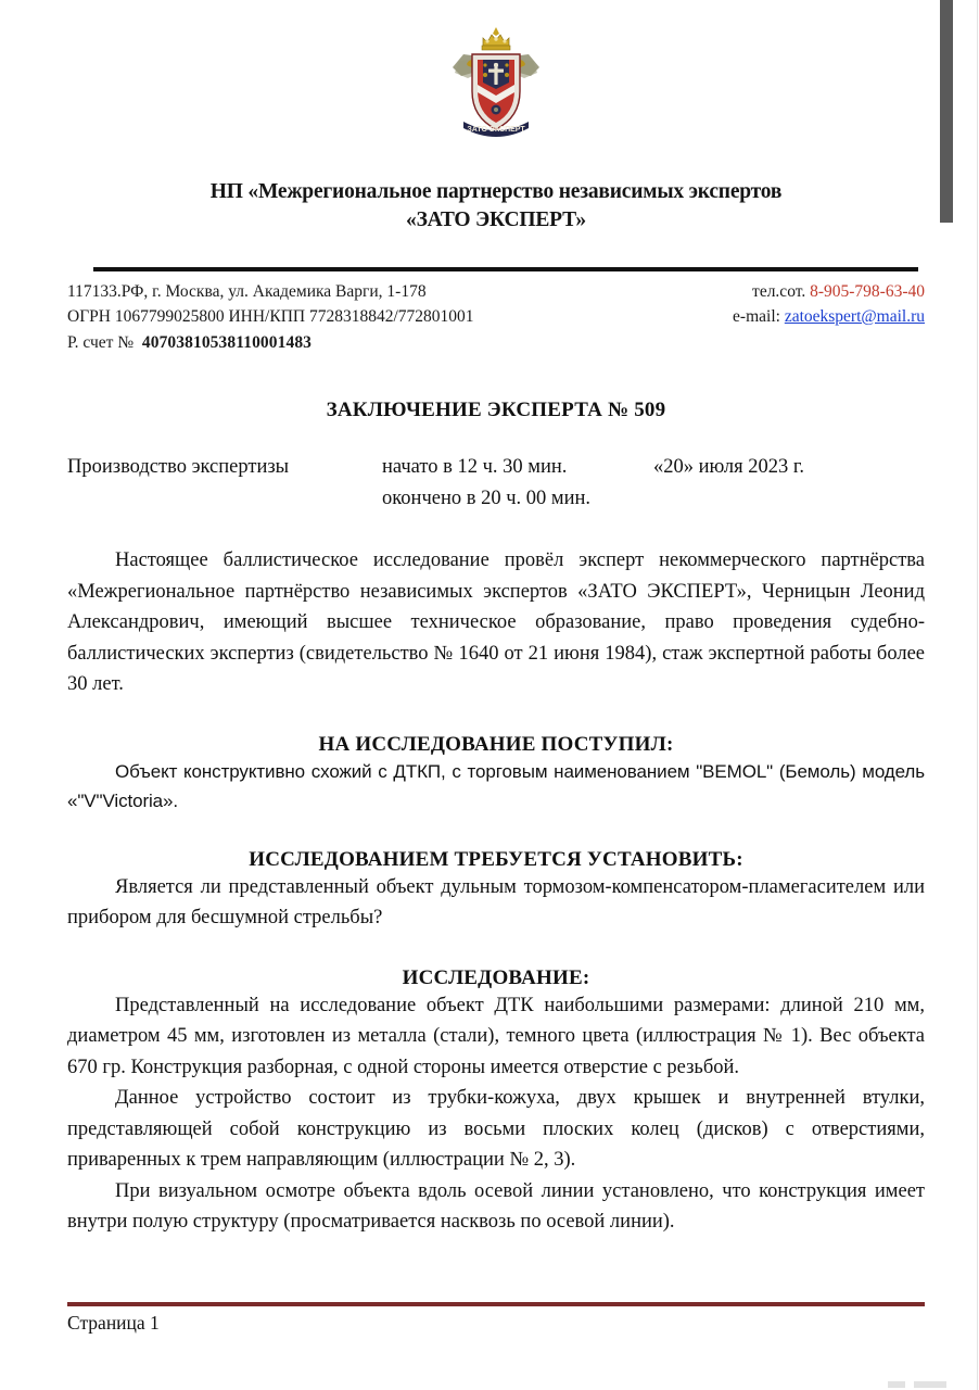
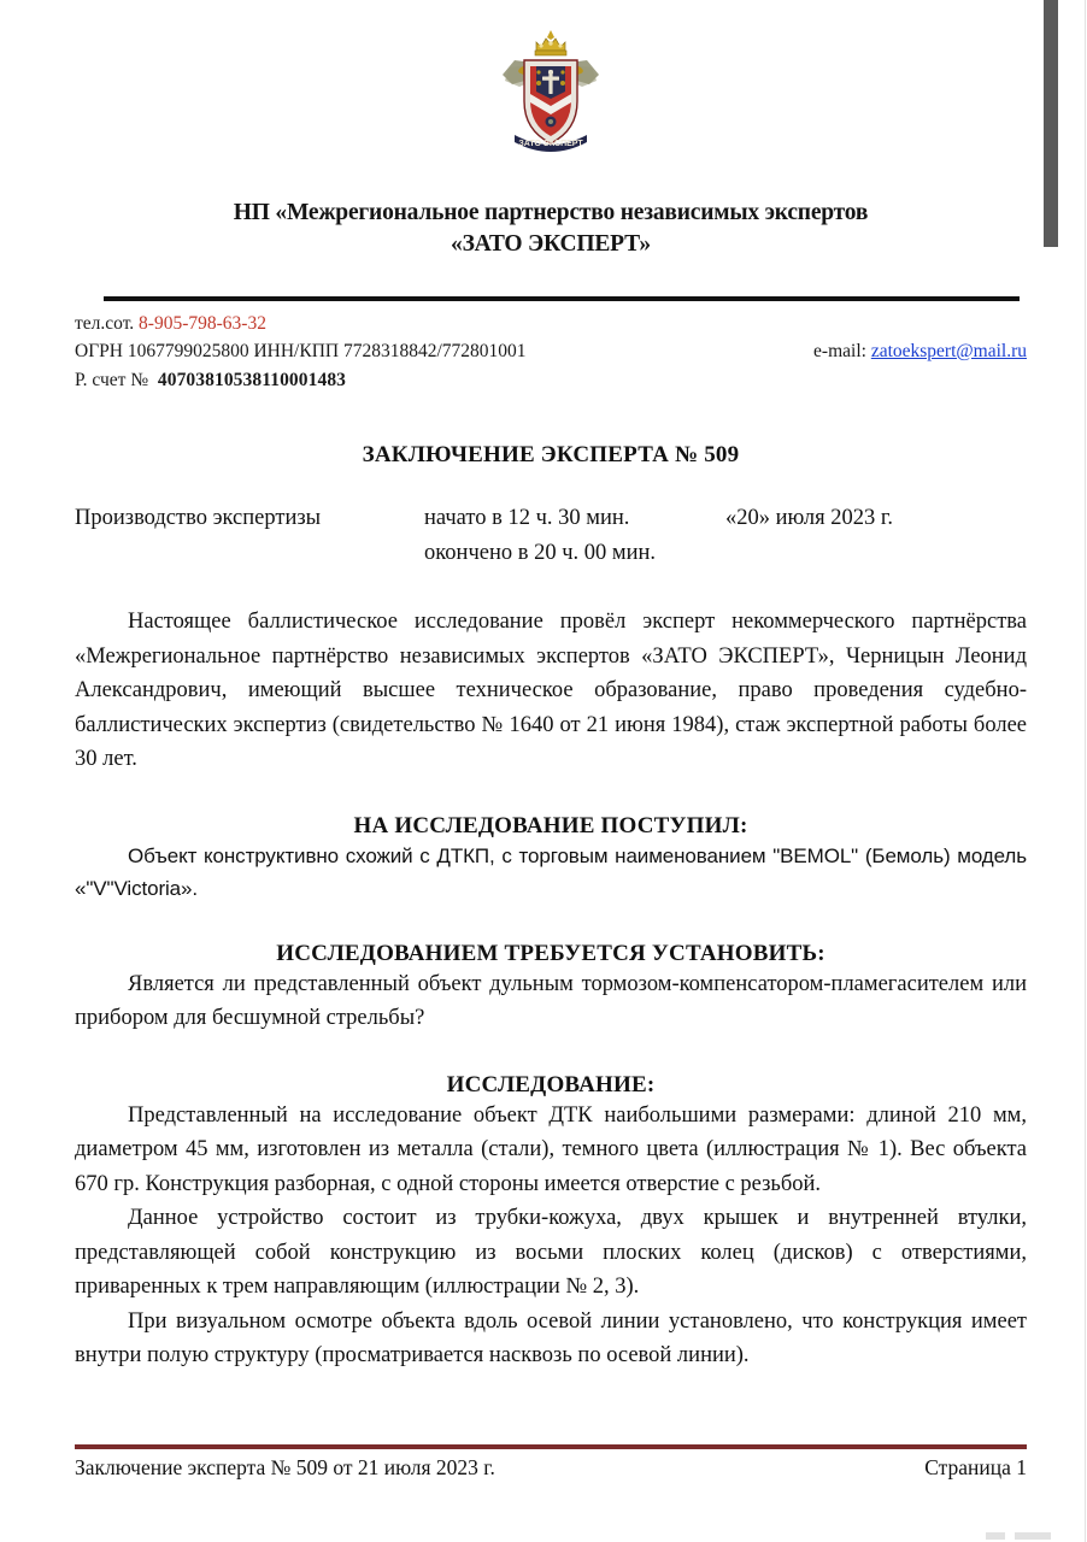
  НП «Межрегиональное партнерство независимых экспертов
  «ЗАТО ЭКСПЕРТ»
- 117133.РФ, г. Москва, ул. Академика Варги, 1-178
- тел.сот. 8-905-798-63-40
+ тел.сот. 8-905-798-63-32
  ОГРН 1067799025800 ИНН/КПП 7728318842/772801001
  e-mail: zatoekspert@mail.ru
  Р. счет № 40703810538110001483
  ЗАКЛЮЧЕНИЕ ЭКСПЕРТА № 509
  Производство экспертизы
  начато в 12 ч. 30 мин.
  «20» июля 2023 г.
  окончено в 20 ч. 00 мин.
  Настоящее баллистическое исследование провёл эксперт некоммерческого партнёрства «Межрегиональное партнёрство независимых экспертов «ЗАТО ЭКСПЕРТ», Черницын Леонид Александрович, имеющий высшее техническое образование, право проведения судебно-баллистических экспертиз (свидетельство № 1640 от 21 июня 1984), стаж экспертной работы более 30 лет.
  НА ИССЛЕДОВАНИЕ ПОСТУПИЛ:
  Объект конструктивно схожий с ДТКП, с торговым наименованием "BEMOL" (Бемоль) модель «"V"Victoria».
  ИССЛЕДОВАНИЕМ ТРЕБУЕТСЯ УСТАНОВИТЬ:
  Является ли представленный объект дульным тормозом-компенсатором-пламегасителем или прибором для бесшумной стрельбы?
  ИССЛЕДОВАНИЕ:
  Представленный на исследование объект ДТК наибольшими размерами: длиной 210 мм, диаметром 45 мм, изготовлен из металла (стали), темного цвета (иллюстрация № 1). Вес объекта 670 гр. Конструкция разборная, с одной стороны имеется отверстие с резьбой.
  Данное устройство состоит из трубки-кожуха, двух крышек и внутренней втулки, представляющей собой конструкцию из восьми плоских колец (дисков) с отверстиями, приваренных к трем направляющим (иллюстрации № 2, 3).
  При визуальном осмотре объекта вдоль осевой линии установлено, что конструкция имеет внутри полую структуру (просматривается насквозь по осевой линии).
+ Заключение эксперта № 509 от 21 июля 2023 г.
  Страница 1
